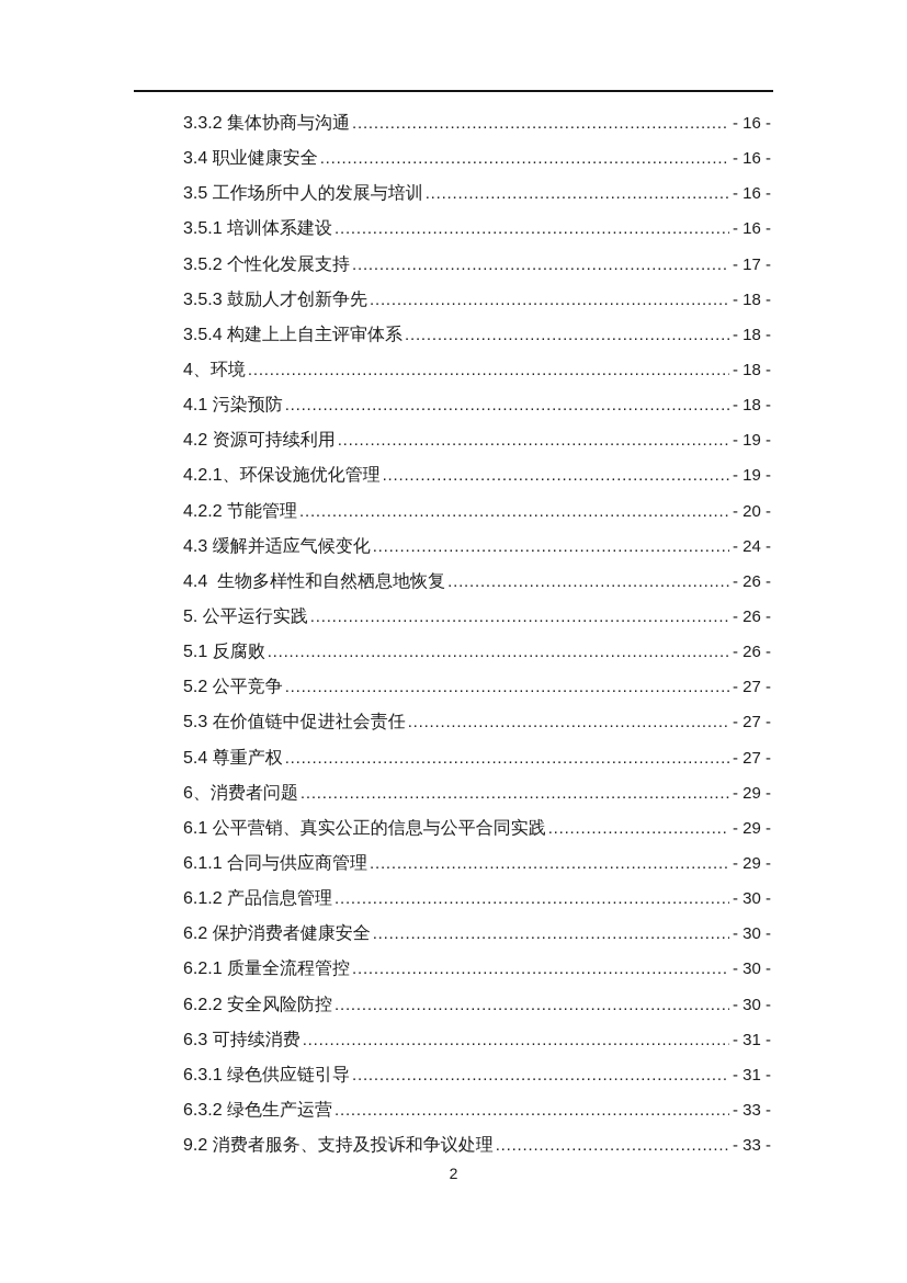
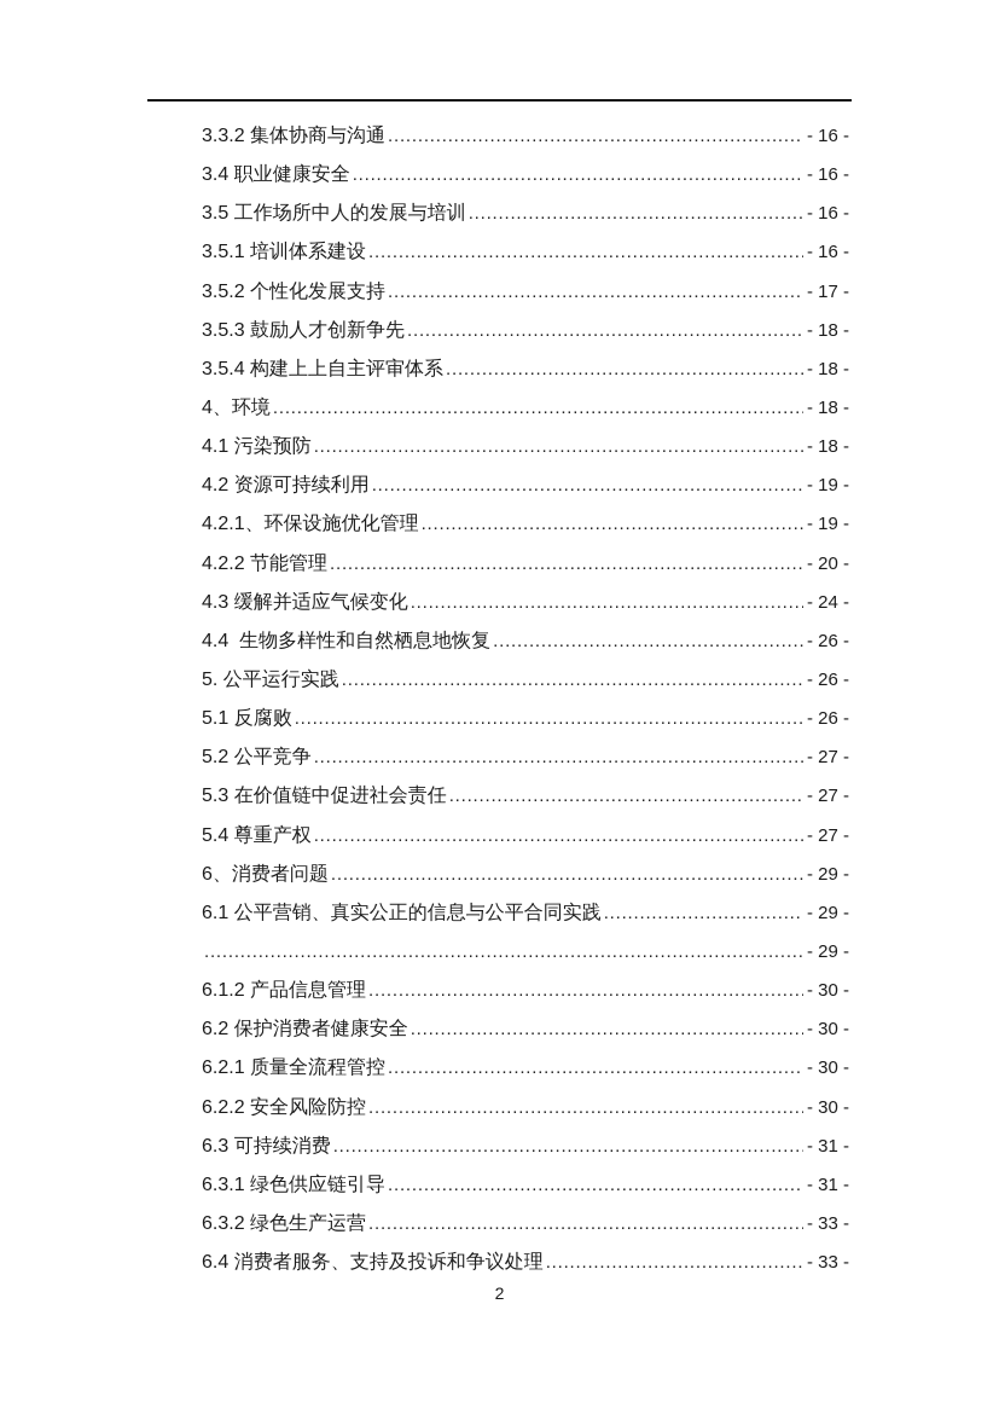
  3.3.2 集体协商与沟通
  - 16 -
  3.4 职业健康安全
  - 16 -
  3.5 工作场所中人的发展与培训
  - 16 -
  3.5.1 培训体系建设
  - 16 -
  3.5.2 个性化发展支持
  - 17 -
  3.5.3 鼓励人才创新争先
  - 18 -
  3.5.4 构建上上自主评审体系
  - 18 -
  4、环境
  - 18 -
  4.1 污染预防
  - 18 -
  4.2 资源可持续利用
  - 19 -
  4.2.1、环保设施优化管理
  - 19 -
  4.2.2 节能管理
  - 20 -
  4.3 缓解并适应气候变化
  - 24 -
  4.4 生物多样性和自然栖息地恢复
  - 26 -
  5. 公平运行实践
  - 26 -
  5.1 反腐败
  - 26 -
  5.2 公平竞争
  - 27 -
  5.3 在价值链中促进社会责任
  - 27 -
  5.4 尊重产权
  - 27 -
  6、消费者问题
  - 29 -
  6.1 公平营销、真实公正的信息与公平合同实践
  - 29 -
- 6.1.1 合同与供应商管理
  - 29 -
  6.1.2 产品信息管理
  - 30 -
  6.2 保护消费者健康安全
  - 30 -
  6.2.1 质量全流程管控
  - 30 -
  6.2.2 安全风险防控
  - 30 -
  6.3 可持续消费
  - 31 -
  6.3.1 绿色供应链引导
  - 31 -
  6.3.2 绿色生产运营
  - 33 -
- 9.2 消费者服务、支持及投诉和争议处理
+ 6.4 消费者服务、支持及投诉和争议处理
  - 33 -
  2
